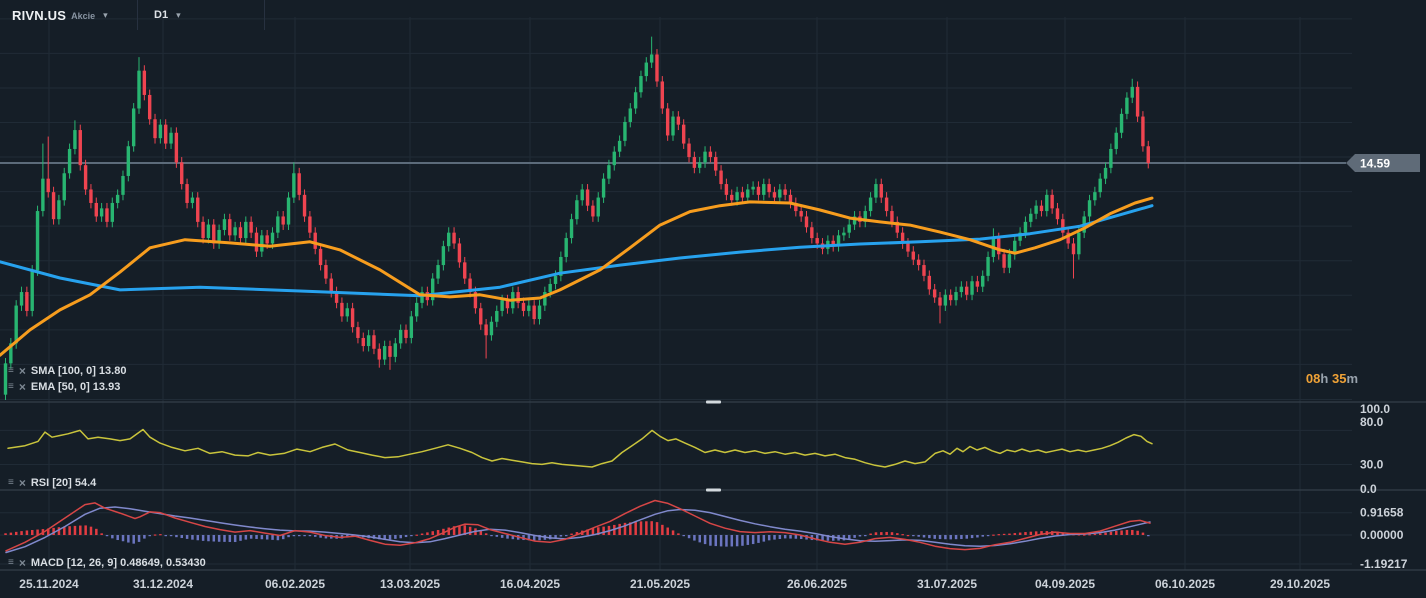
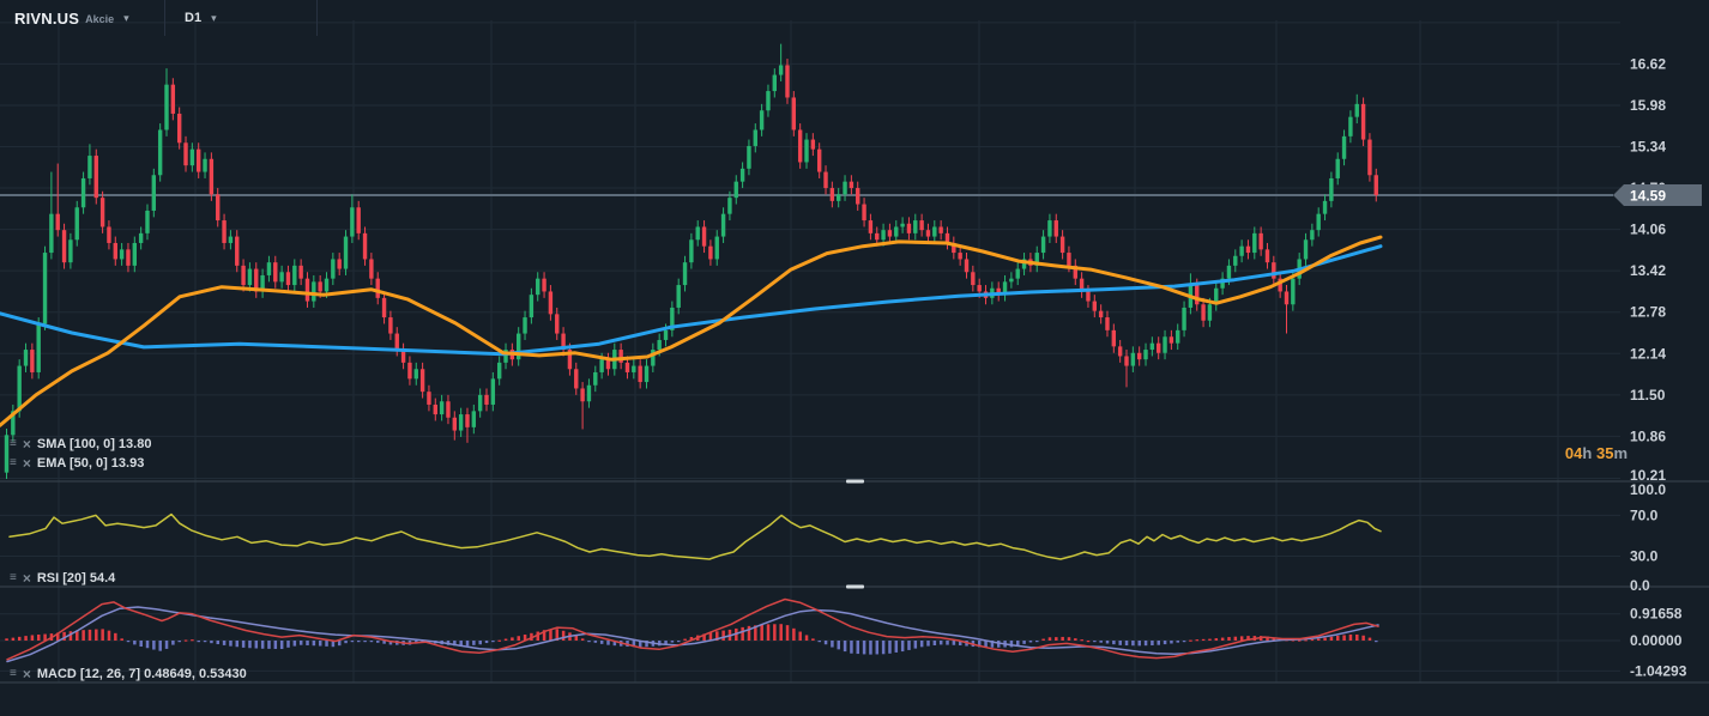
+ 16.62
+ 15.98
+ 15.34
+ 14.06
+ 13.42
+ 12.78
+ 12.14
+ 11.50
+ 10.86
+ 10.21
  100.0
- 80.0
+ 70.0
  30.0
  0.0
  0.91658
  0.00000
- -1.19217
+ -1.04293
- 25.11.2024
- 31.12.2024
- 06.02.2025
- 13.03.2025
- 16.04.2025
- 21.05.2025
- 26.06.2025
- 31.07.2025
- 04.09.2025
- 06.10.2025
- 29.10.2025
  14.59
  RIVN.US
  Akcie
  ▾
  D1
  ▾
  ≡
  ×
  SMA [100, 0] 13.80
  ≡
  ×
  EMA [50, 0] 13.93
  ≡
  ×
  RSI [20] 54.4
  ≡
  ×
- MACD [12, 26, 9] 0.48649, 0.53430
+ MACD [12, 26, 7] 0.48649, 0.53430
- 08h 35m
+ 04h 35m
